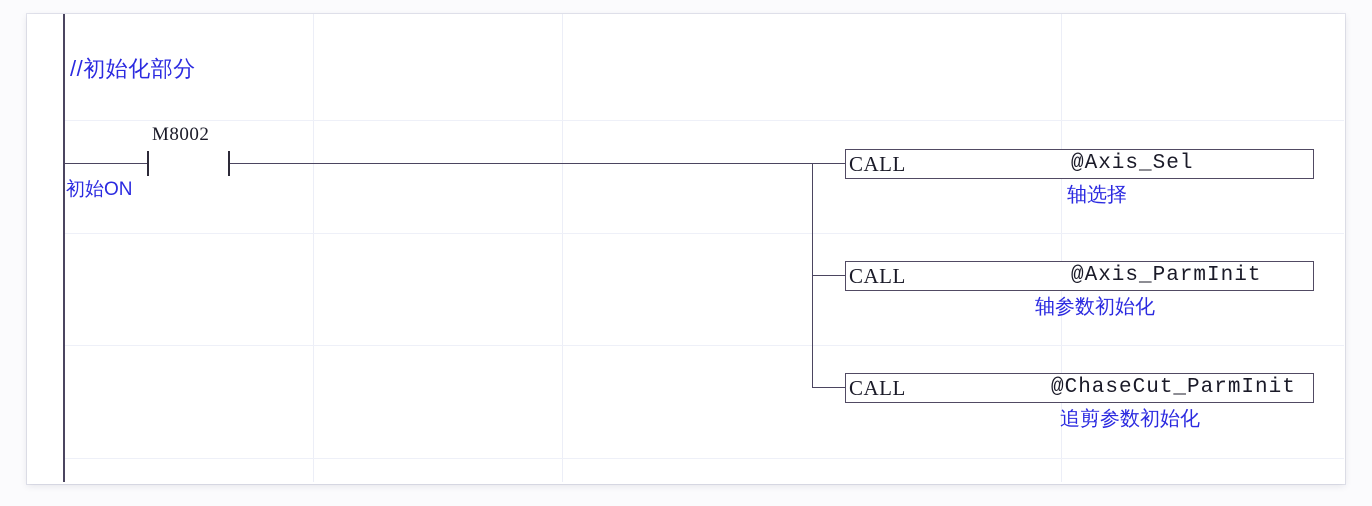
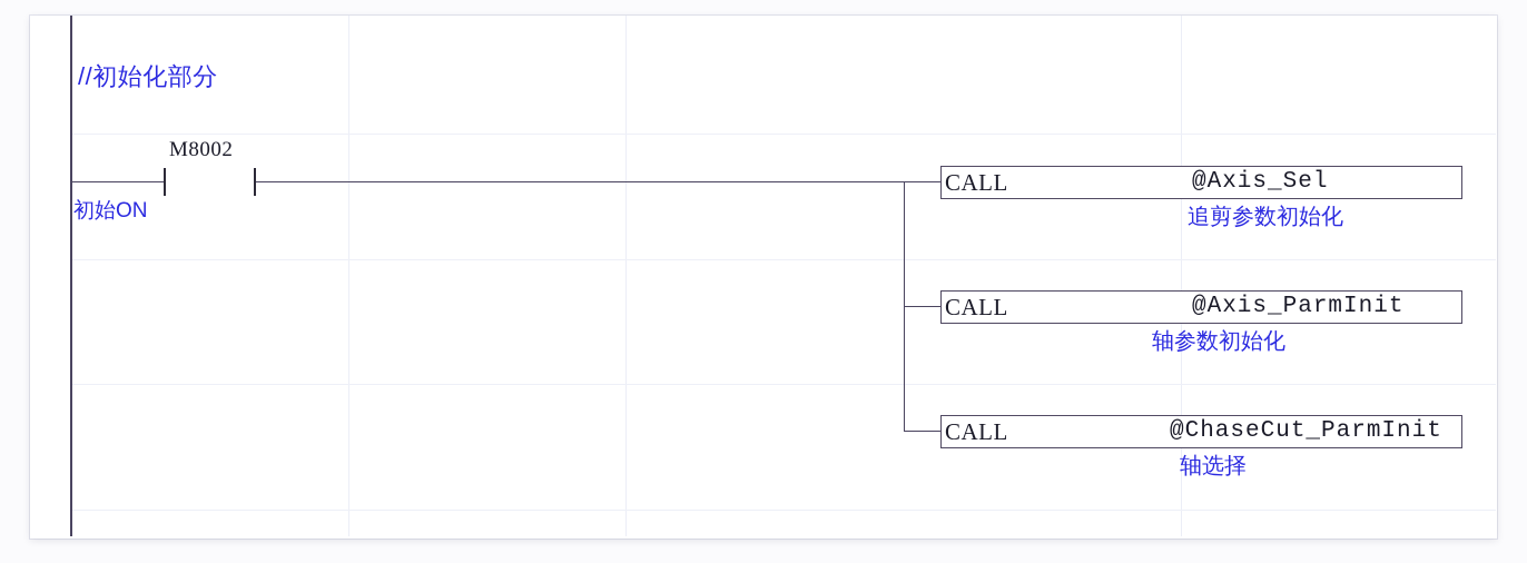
  //初始化部分
  M8002
  初始ON
  CALL
  @Axis_Sel
- 轴选择
+ 追剪参数初始化
  CALL
  @Axis_ParmInit
  轴参数初始化
  CALL
  @ChaseCut_ParmInit
- 追剪参数初始化
+ 轴选择
